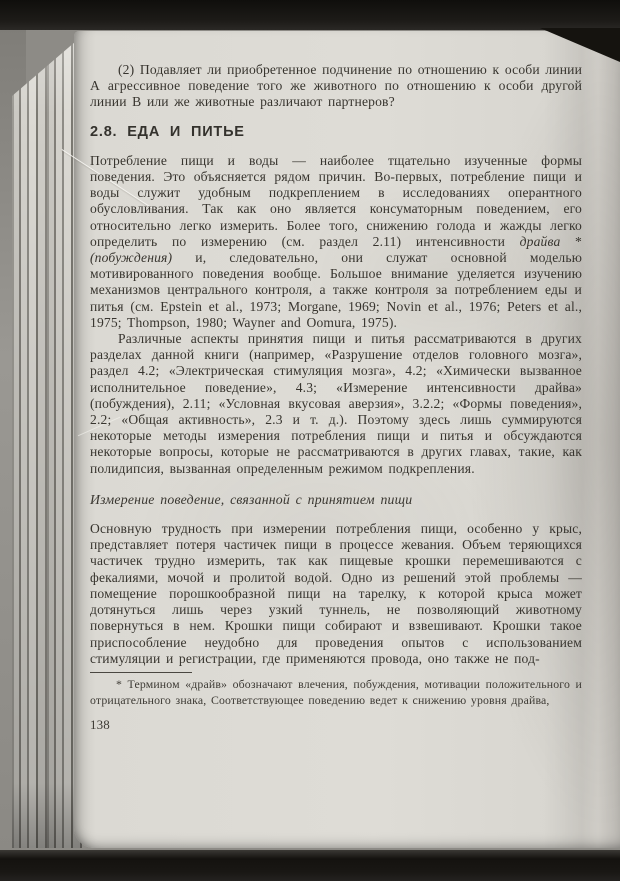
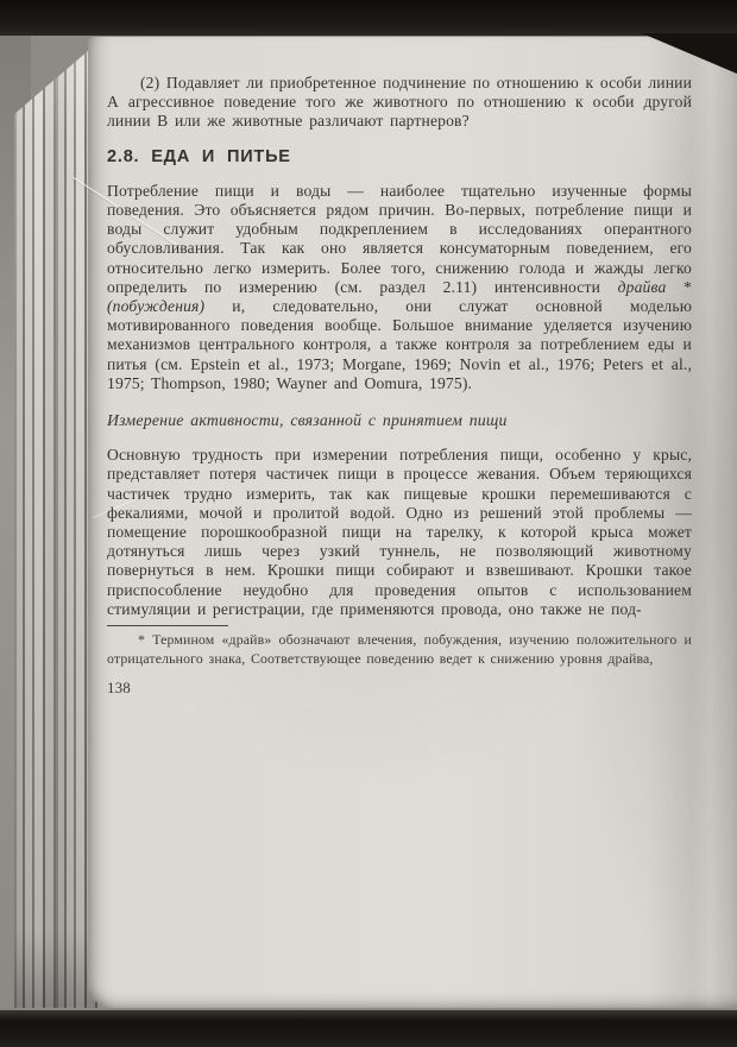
  (2) Подавляет ли приобретенное подчинение по отношению к особи линии А агрессивное поведение того же животного по отношению к особи другой линии В или же животные различают партнеров?
  2.8. ЕДА И ПИТЬЕ
  Потребление пищи и воды — наиболее тщательно изученные формы поведения. Это объясняется рядом причин. Во-первых, потребление пищи и воды служит удобным подкреплением в исследованиях оперантного обусловливания. Так как оно является консуматорным поведением, его относительно легко измерить. Более того, снижению голода и жажды легко определить по измерению (см. раздел 2.11) интенсивности драйва * (побуждения) и, следовательно, они служат основной моделью мотивированного поведения вообще. Большое внимание уделяется изучению механизмов центрального контроля, а также контроля за потреблением еды и питья (см. Epstein et al., 1973; Morgane, 1969; Novin et al., 1976; Peters et al., 1975; Thompson, 1980; Wayner and Oomura, 1975).
- Различные аспекты принятия пищи и питья рассматриваются в других разделах данной книги (например, «Разрушение отделов головного мозга», раздел 4.2; «Электрическая стимуляция мозга», 4.2; «Химически вызванное исполнительное поведение», 4.3; «Измерение интенсивности драйва» (побуждения), 2.11; «Условная вкусовая аверзия», 3.2.2; «Формы поведения», 2.2; «Общая активность», 2.3 и т. д.). Поэтому здесь лишь суммируются некоторые методы измерения потребления пищи и питья и обсуждаются некоторые вопросы, которые не рассматриваются в других главах, такие, как полидипсия, вызванная определенным режимом подкрепления.
- Измерение поведение, связанной с принятием пищи
+ Измерение активности, связанной с принятием пищи
  Основную трудность при измерении потребления пищи, особенно у крыс, представляет потеря частичек пищи в процессе жевания. Объем теряющихся частичек трудно измерить, так как пищевые крошки перемешиваются с фекалиями, мочой и пролитой водой. Одно из решений этой проблемы — помещение порошкообразной пищи на тарелку, к которой крыса может дотянуться лишь через узкий туннель, не позволяющий животному повернуться в нем. Крошки пищи собирают и взвешивают. Крошки такое приспособление неудобно для проведения опытов с использованием стимуляции и регистрации, где применяются провода, оно также не под-
- * Термином «драйв» обозначают влечения, побуждения, мотивации положительного и отрицательного знака, Соответствующее поведению ведет к снижению уровня драйва,
+ * Термином «драйв» обозначают влечения, побуждения, изучению положительного и отрицательного знака, Соответствующее поведению ведет к снижению уровня драйва,
  138
